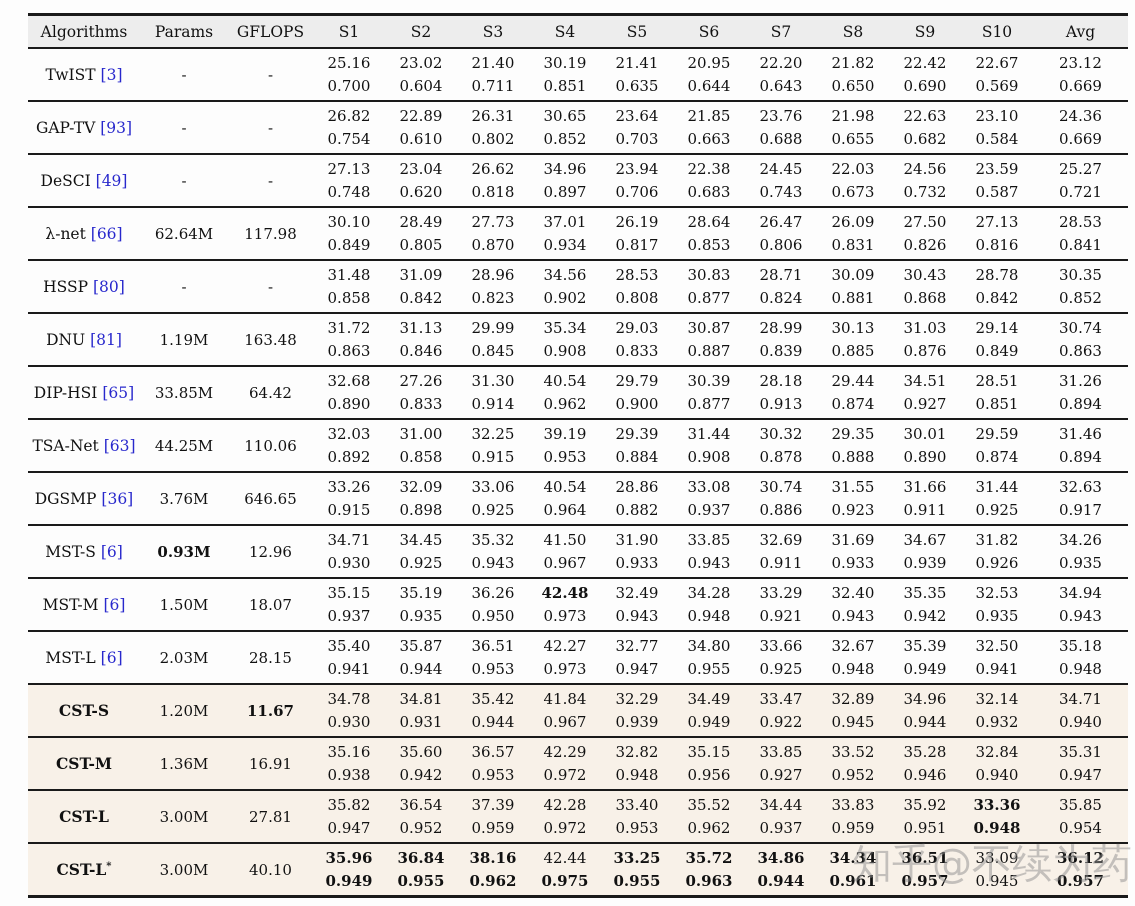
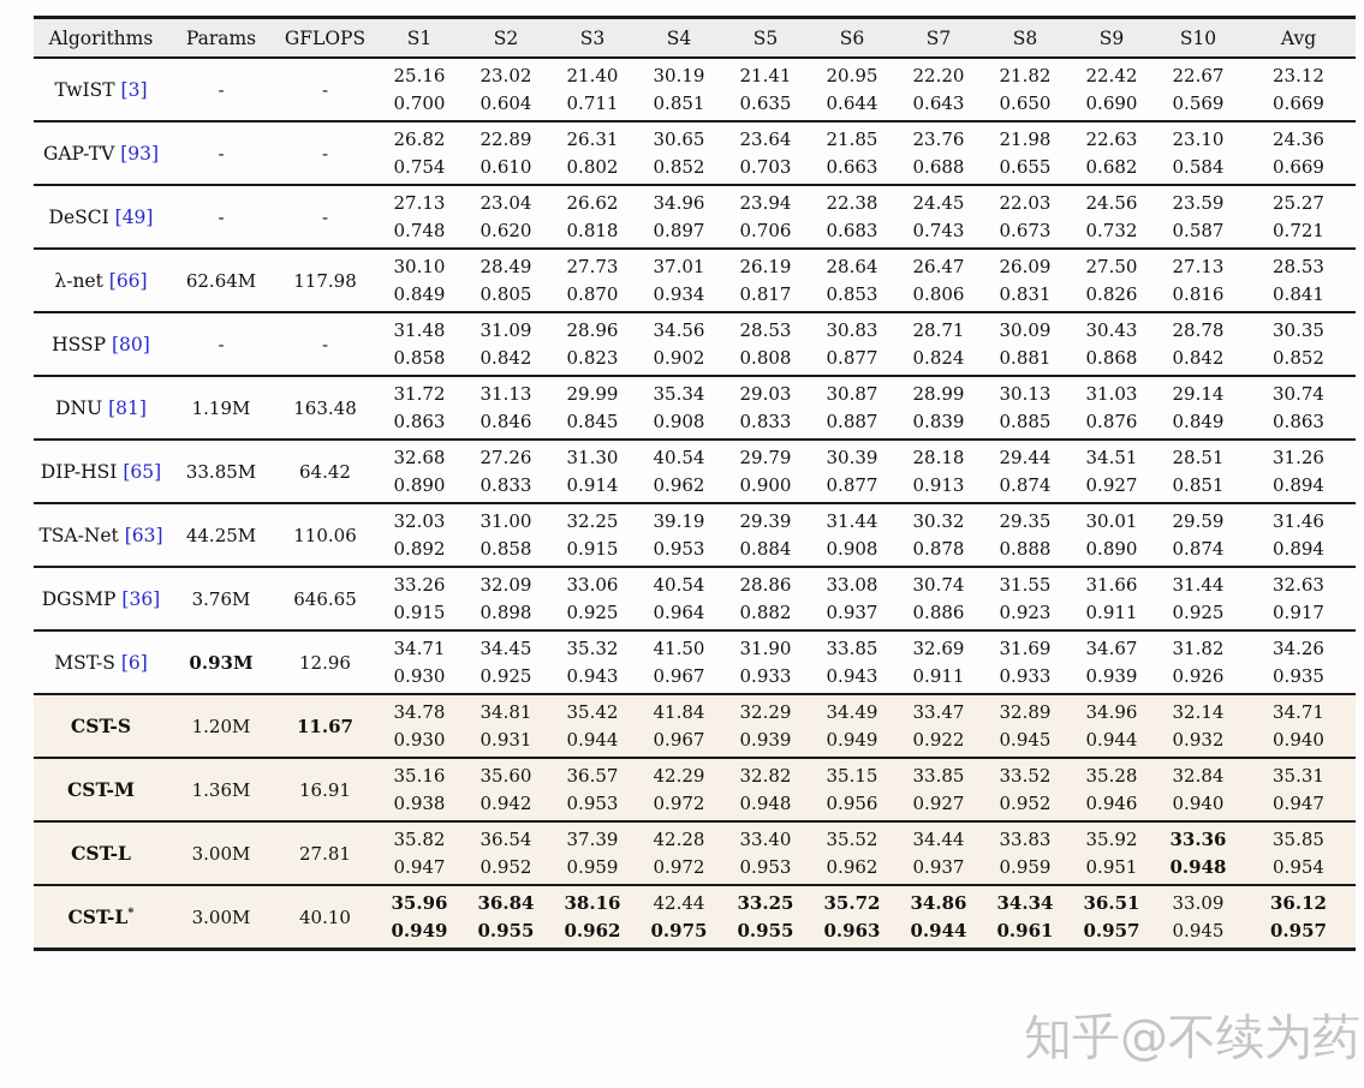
  Algorithms	Params	GFLOPS	S1	S2	S3	S4	S5	S6	S7	S8	S9	S10	Avg
  TwIST [3]	-	-	25.160.700	23.020.604	21.400.711	30.190.851	21.410.635	20.950.644	22.200.643	21.820.650	22.420.690	22.670.569	23.120.669
  GAP-TV [93]	-	-	26.820.754	22.890.610	26.310.802	30.650.852	23.640.703	21.850.663	23.760.688	21.980.655	22.630.682	23.100.584	24.360.669
  DeSCI [49]	-	-	27.130.748	23.040.620	26.620.818	34.960.897	23.940.706	22.380.683	24.450.743	22.030.673	24.560.732	23.590.587	25.270.721
  λ-net [66]	62.64M	117.98	30.100.849	28.490.805	27.730.870	37.010.934	26.190.817	28.640.853	26.470.806	26.090.831	27.500.826	27.130.816	28.530.841
  HSSP [80]	-	-	31.480.858	31.090.842	28.960.823	34.560.902	28.530.808	30.830.877	28.710.824	30.090.881	30.430.868	28.780.842	30.350.852
  DNU [81]	1.19M	163.48	31.720.863	31.130.846	29.990.845	35.340.908	29.030.833	30.870.887	28.990.839	30.130.885	31.030.876	29.140.849	30.740.863
  DIP-HSI [65]	33.85M	64.42	32.680.890	27.260.833	31.300.914	40.540.962	29.790.900	30.390.877	28.180.913	29.440.874	34.510.927	28.510.851	31.260.894
  TSA-Net [63]	44.25M	110.06	32.030.892	31.000.858	32.250.915	39.190.953	29.390.884	31.440.908	30.320.878	29.350.888	30.010.890	29.590.874	31.460.894
  DGSMP [36]	3.76M	646.65	33.260.915	32.090.898	33.060.925	40.540.964	28.860.882	33.080.937	30.740.886	31.550.923	31.660.911	31.440.925	32.630.917
  MST-S [6]	0.93M	12.96	34.710.930	34.450.925	35.320.943	41.500.967	31.900.933	33.850.943	32.690.911	31.690.933	34.670.939	31.820.926	34.260.935
- MST-M [6]	1.50M	18.07	35.150.937	35.190.935	36.260.950	42.480.973	32.490.943	34.280.948	33.290.921	32.400.943	35.350.942	32.530.935	34.940.943
- MST-L [6]	2.03M	28.15	35.400.941	35.870.944	36.510.953	42.270.973	32.770.947	34.800.955	33.660.925	32.670.948	35.390.949	32.500.941	35.180.948
  CST-S	1.20M	11.67	34.780.930	34.810.931	35.420.944	41.840.967	32.290.939	34.490.949	33.470.922	32.890.945	34.960.944	32.140.932	34.710.940
  CST-M	1.36M	16.91	35.160.938	35.600.942	36.570.953	42.290.972	32.820.948	35.150.956	33.850.927	33.520.952	35.280.946	32.840.940	35.310.947
  CST-L	3.00M	27.81	35.820.947	36.540.952	37.390.959	42.280.972	33.400.953	35.520.962	34.440.937	33.830.959	35.920.951	33.360.948	35.850.954
  CST-L*	3.00M	40.10	35.960.949	36.840.955	38.160.962	42.440.975	33.250.955	35.720.963	34.860.944	34.340.961	36.510.957	33.090.945	36.120.957
  知乎@不续为药
